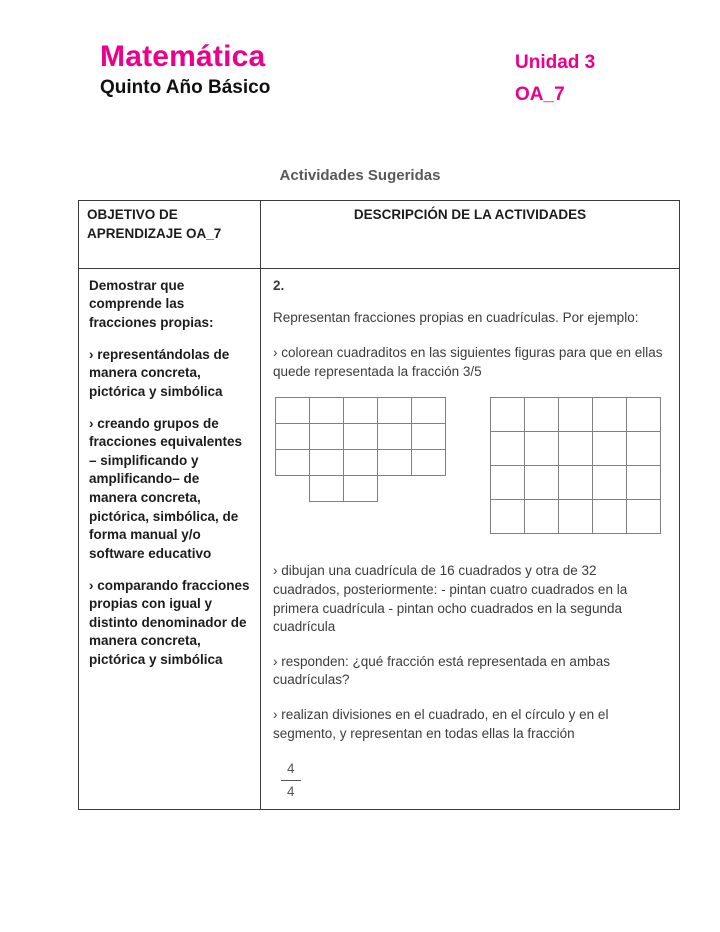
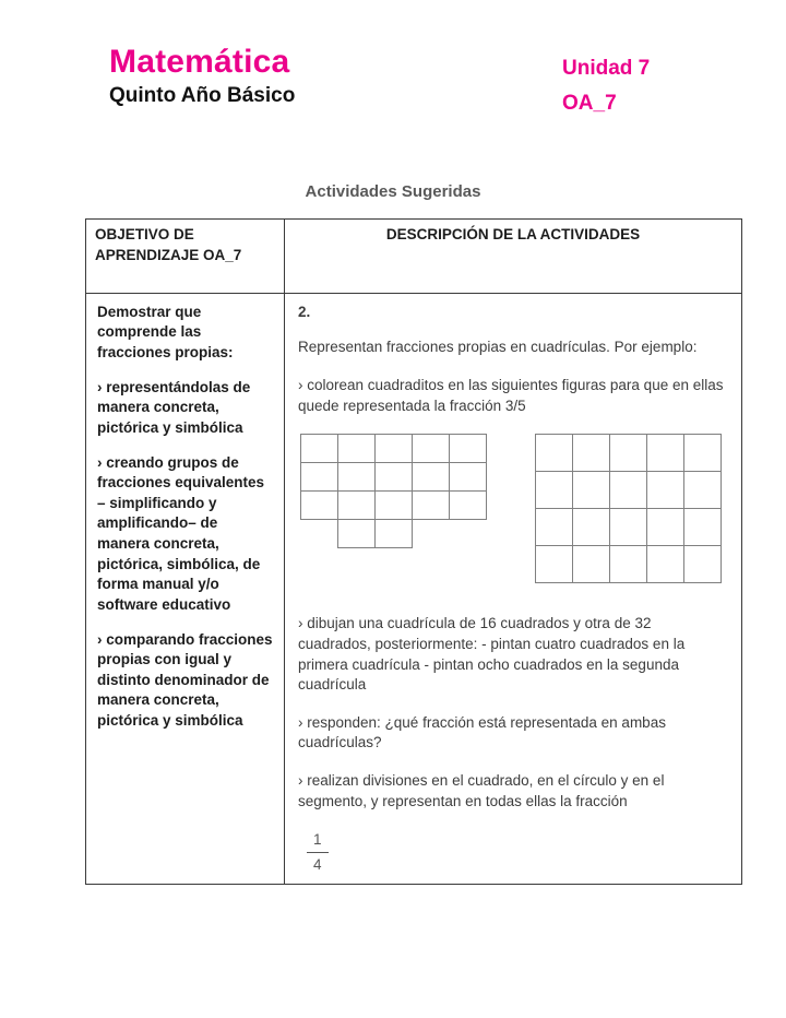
  Matemática
  Quinto Año Básico
- Unidad 3
+ Unidad 7
  OA_7
  Actividades Sugeridas
  OBJETIVO DE APRENDIZAJE OA_7	DESCRIPCIÓN DE LA ACTIVIDADES
- Demostrar que comprende las fracciones propias: › representándolas de manera concreta, pictórica y simbólica › creando grupos de fracciones equivalentes – simplificando y amplificando– de manera concreta, pictórica, simbólica, de forma manual y/o software educativo › comparando fracciones propias con igual y distinto denominador de manera concreta, pictórica y simbólica	2. Representan fracciones propias en cuadrículas. Por ejemplo: › colorean cuadraditos en las siguientes figuras para que en ellas quede representada la fracción 3/5 › dibujan una cuadrícula de 16 cuadrados y otra de 32 cuadrados, posteriormente: - pintan cuatro cuadrados en la primera cuadrícula - pintan ocho cuadrados en la segunda cuadrícula › responden: ¿qué fracción está representada en ambas cuadrículas? › realizan divisiones en el cuadrado, en el círculo y en el segmento, y representan en todas ellas la fracción 4 4
+ Demostrar que comprende las fracciones propias: › representándolas de manera concreta, pictórica y simbólica › creando grupos de fracciones equivalentes – simplificando y amplificando– de manera concreta, pictórica, simbólica, de forma manual y/o software educativo › comparando fracciones propias con igual y distinto denominador de manera concreta, pictórica y simbólica	2. Representan fracciones propias en cuadrículas. Por ejemplo: › colorean cuadraditos en las siguientes figuras para que en ellas quede representada la fracción 3/5 › dibujan una cuadrícula de 16 cuadrados y otra de 32 cuadrados, posteriormente: - pintan cuatro cuadrados en la primera cuadrícula - pintan ocho cuadrados en la segunda cuadrícula › responden: ¿qué fracción está representada en ambas cuadrículas? › realizan divisiones en el cuadrado, en el círculo y en el segmento, y representan en todas ellas la fracción 1 4
